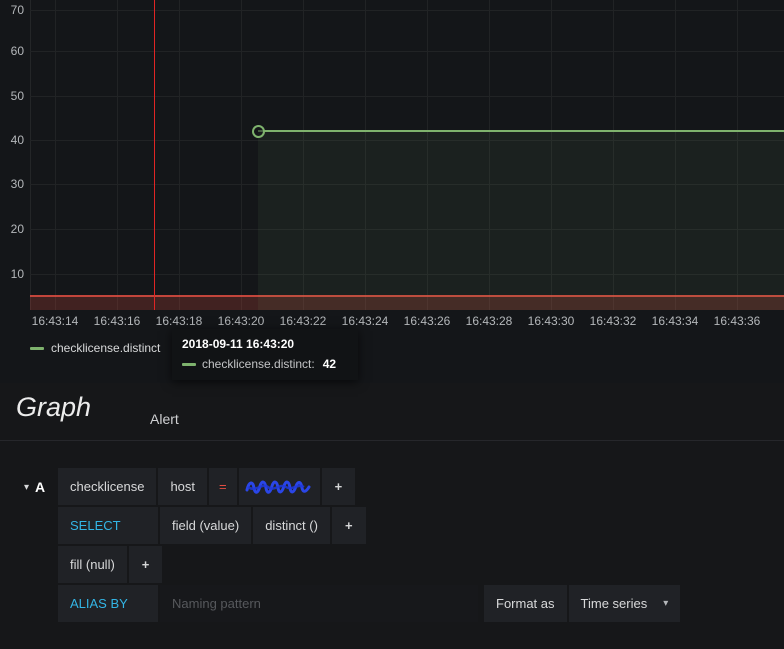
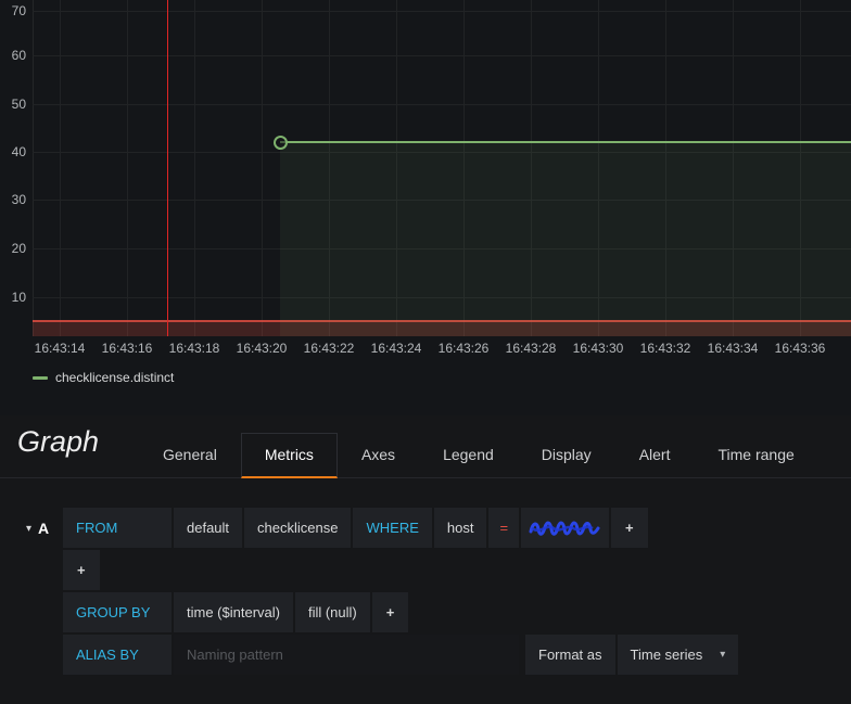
  70
  60
  50
  40
  30
  20
  10
  16:43:14
  16:43:16
  16:43:18
  16:43:20
  16:43:22
  16:43:24
  16:43:26
  16:43:28
  16:43:30
  16:43:32
  16:43:34
  16:43:36
  checklicense.distinct
- 2018-09-11 16:43:20
- checklicense.distinct:
- 42
  Graph
+ General
+ Metrics
+ Axes
+ Legend
+ Display
  Alert
+ Time range
  ▾
  A
+ FROM
+ default
  checklicense
+ WHERE
  host
  =
  +
- SELECT
- field (value)
- distinct ()
  +
+ GROUP BY
+ time ($interval)
  fill (null)
  +
  ALIAS BY
  Naming pattern
  Format as
  Time series
  ▾
